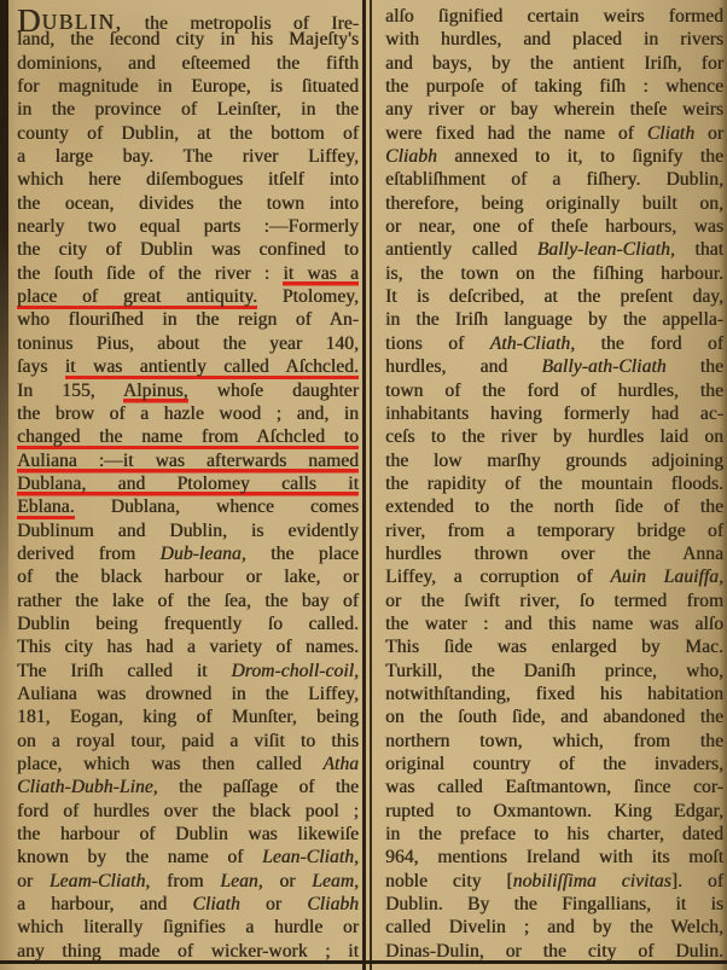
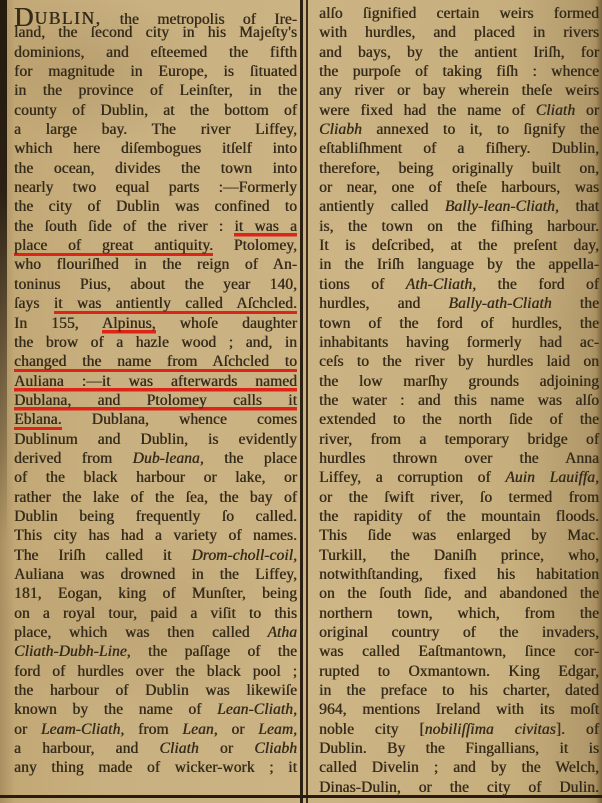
  DUBLIN, the metropolis of Ire-
  land, the ſecond city in his Majeſty's
  dominions, and eſteemed the fifth
  for magnitude in Europe, is ſituated
  in the province of Leinſter, in the
  county of Dublin, at the bottom of
  a large bay. The river Liffey,
  which here diſembogues itſelf into
  the ocean, divides the town into
  nearly two equal parts :—Formerly
  the city of Dublin was confined to
  the ſouth ſide of the river : it was a
  place of great antiquity. Ptolomey,
  who flouriſhed in the reign of An-
  toninus Pius, about the year 140,
  ſays it was antiently called Aſchcled.
  In 155, Alpinus, whoſe daughter
  the brow of a hazle wood ; and, in
  changed the name from Aſchcled to
  Auliana :—it was afterwards named
  Dublana, and Ptolomey calls it
  Eblana. Dublana, whence comes
  Dublinum and Dublin, is evidently
  derived from Dub-leana, the place
  of the black harbour or lake, or
  rather the lake of the ſea, the bay of
  Dublin being frequently ſo called.
  This city has had a variety of names.
  The Iriſh called it Drom-choll-coil,
  Auliana was drowned in the Liffey,
  181, Eogan, king of Munſter, being
  on a royal tour, paid a viſit to this
  place, which was then called Atha
  Cliath-Dubh-Line, the paſſage of the
  ford of hurdles over the black pool ;
  the harbour of Dublin was likewiſe
  known by the name of Lean-Cliath,
  or Leam-Cliath, from Lean, or Leam,
  a harbour, and Cliath or Cliabh
- which literally ſignifies a hurdle or
  any thing made of wicker-work ; it
  alſo ſignified certain weirs formed
  with hurdles, and placed in rivers
  and bays, by the antient Iriſh, for
  the purpoſe of taking fiſh : whence
  any river or bay wherein theſe weirs
  were fixed had the name of Cliath or
  Cliabh annexed to it, to ſignify the
  eſtabliſhment of a fiſhery. Dublin,
  therefore, being originally built on,
  or near, one of theſe harbours, was
  antiently called Bally-lean-Cliath, that
  is, the town on the fiſhing harbour.
  It is deſcribed, at the preſent day,
  in the Iriſh language by the appella-
  tions of Ath-Cliath, the ford of
  hurdles, and Bally-ath-Cliath the
  town of the ford of hurdles, the
  inhabitants having formerly had ac-
  ceſs to the river by hurdles laid on
  the low marſhy grounds adjoining
- the rapidity of the mountain floods.
+ the water : and this name was alſo
  extended to the north ſide of the
  river, from a temporary bridge of
  hurdles thrown over the Anna
  Liffey, a corruption of Auin Lauiffa,
  or the ſwift river, ſo termed from
- the water : and this name was alſo
+ the rapidity of the mountain floods.
  This ſide was enlarged by Mac.
  Turkill, the Daniſh prince, who,
  notwithſtanding, fixed his habitation
  on the ſouth ſide, and abandoned the
  northern town, which, from the
  original country of the invaders,
  was called Eaſtmantown, ſince cor-
  rupted to Oxmantown. King Edgar,
  in the preface to his charter, dated
  964, mentions Ireland with its moſt
  noble city [nobiliſſima civitas]. of
  Dublin. By the Fingallians, it is
  called Divelin ; and by the Welch,
  Dinas-Dulin, or the city of Dulin.
